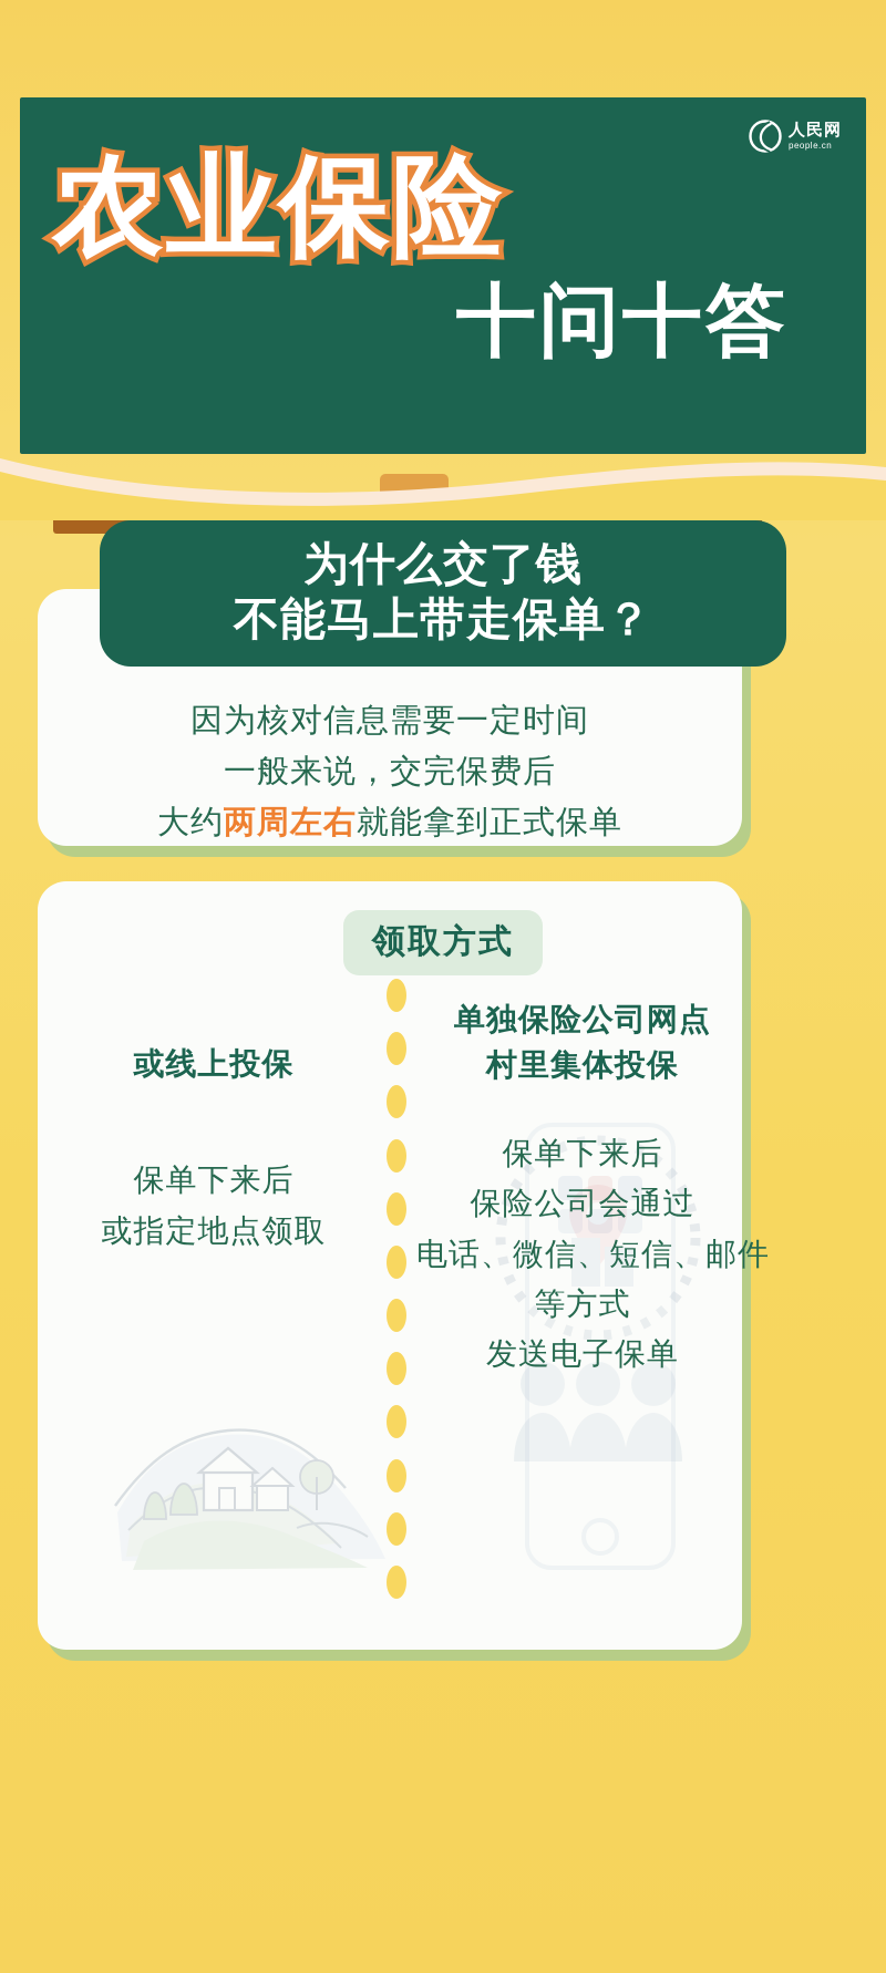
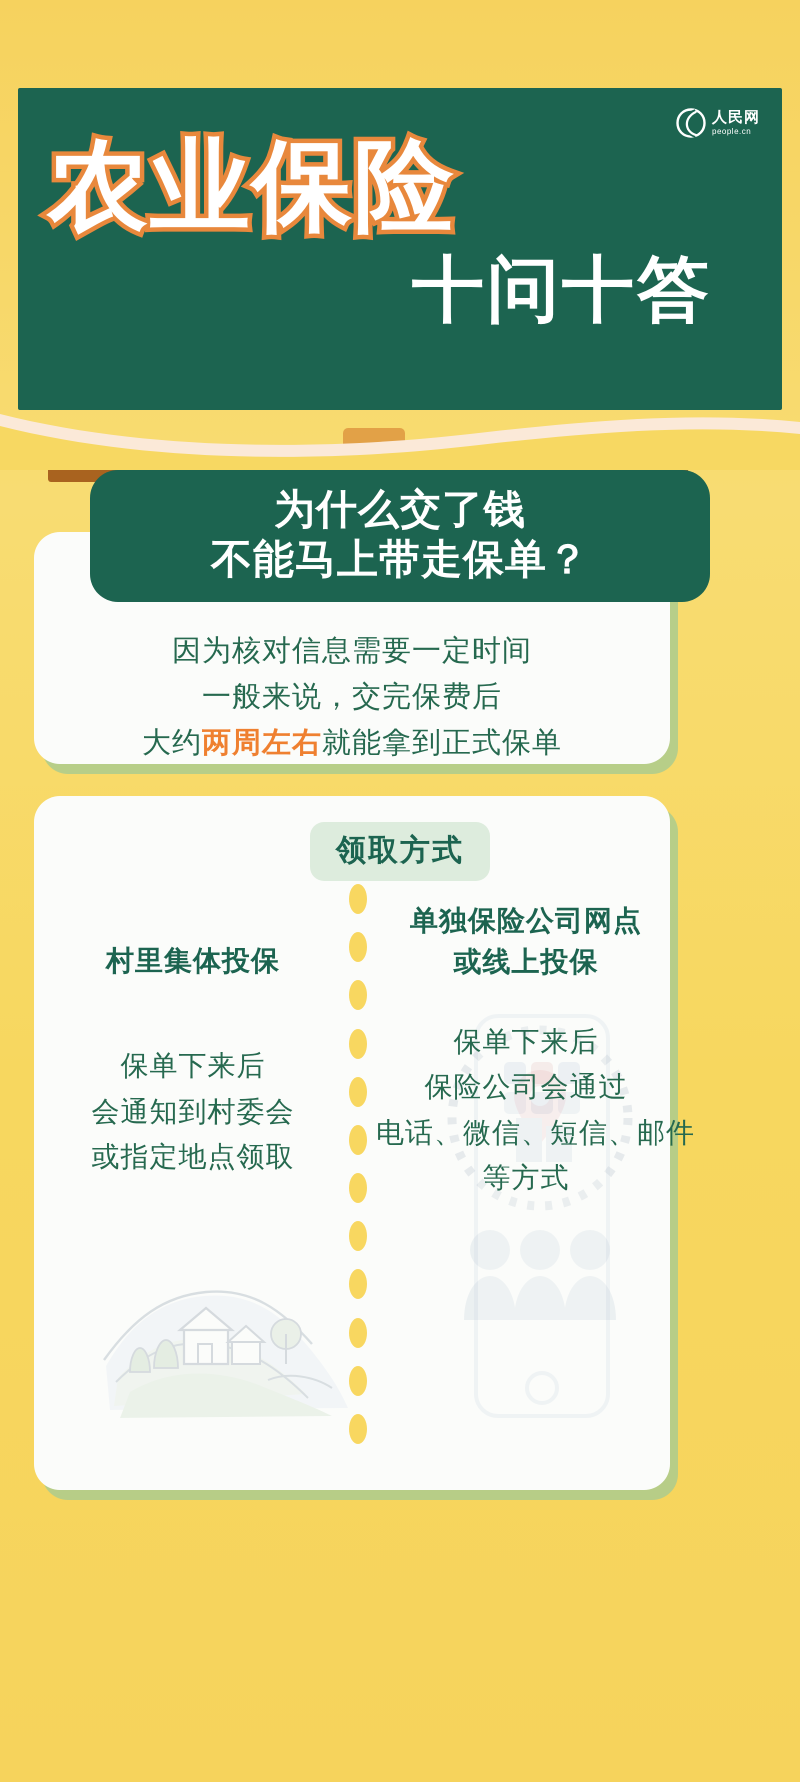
  人民网
  people.cn
  农业保险
  十问十答
  因为核对信息需要一定时间
  一般来说，交完保费后
  大约两周左右就能拿到正式保单
  为什么交了钱
  不能马上带走保单？
  领取方式
- 或线上投保
+ 村里集体投保
  保单下来后
+ 会通知到村委会
  或指定地点领取
  单独保险公司网点
- 村里集体投保
+ 或线上投保
  保单下来后
  保险公司会通过
  电话、微信、短信、邮件
  等方式
- 发送电子保单
